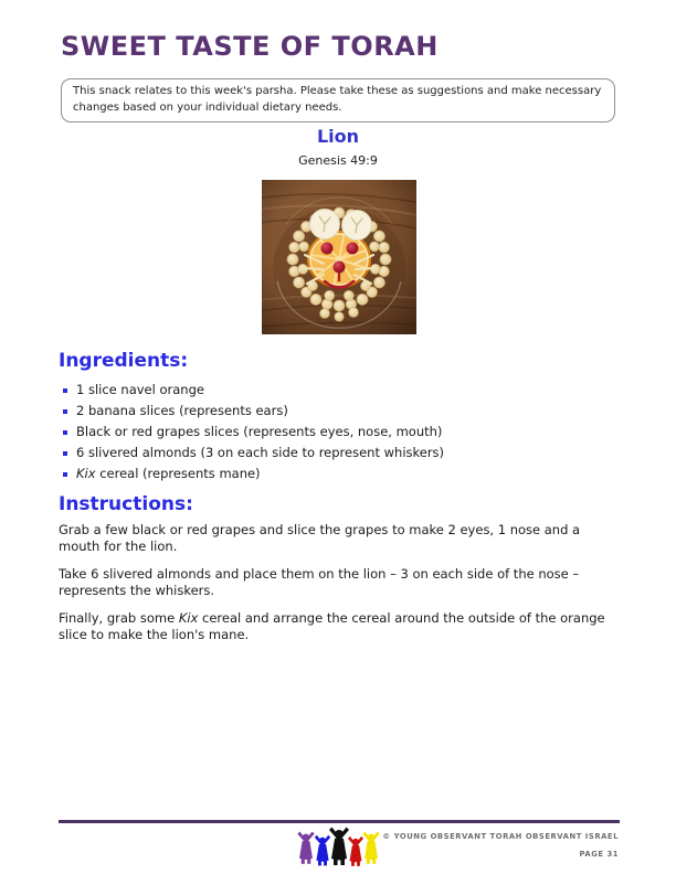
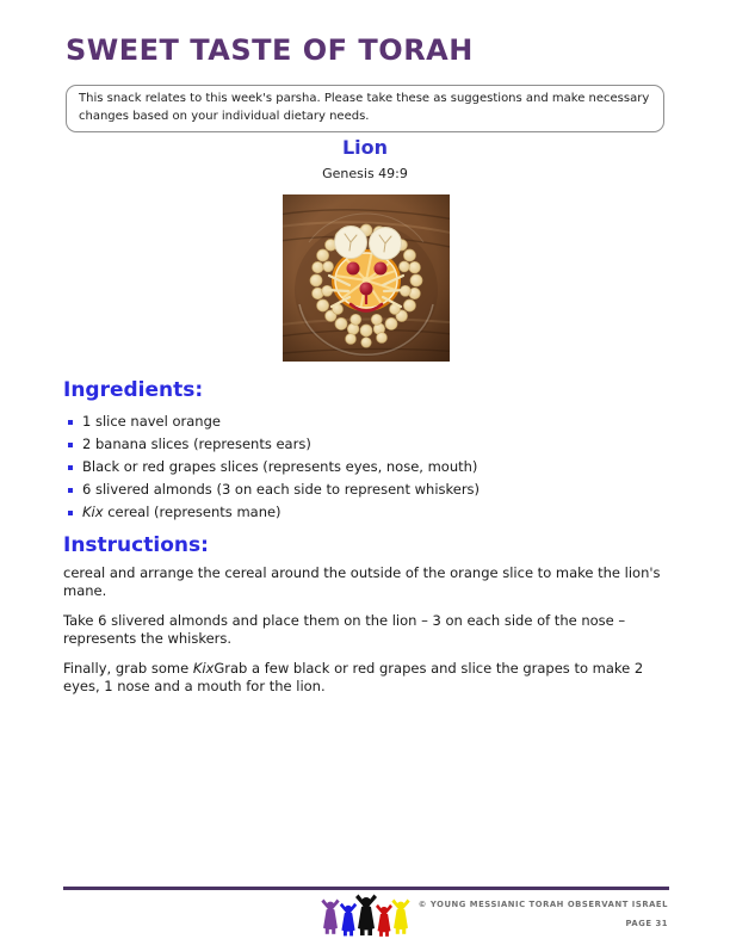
  SWEET TASTE OF TORAH
  This snack relates to this week's parsha. Please take these as suggestions and make necessary changes based on your individual dietary needs.
  Lion
  Genesis 49:9
  Ingredients:
  1 slice navel orange
  2 banana slices (represents ears)
  Black or red grapes slices (represents eyes, nose, mouth)
  6 slivered almonds (3 on each side to represent whiskers)
  Kix cereal (represents mane)
  Instructions:
- Grab a few black or red grapes and slice the grapes to make 2 eyes, 1 nose and a mouth for the lion.
+ cereal and arrange the cereal around the outside of the orange slice to make the lion's mane.
  Take 6 slivered almonds and place them on the lion – 3 on each side of the nose – represents the whiskers.
- Finally, grab some Kix cereal and arrange the cereal around the outside of the orange slice to make the lion's mane.
+ Finally, grab some KixGrab a few black or red grapes and slice the grapes to make 2 eyes, 1 nose and a mouth for the lion.
- © YOUNG OBSERVANT TORAH OBSERVANT ISRAEL
+ © YOUNG MESSIANIC TORAH OBSERVANT ISRAEL
  PAGE 31
